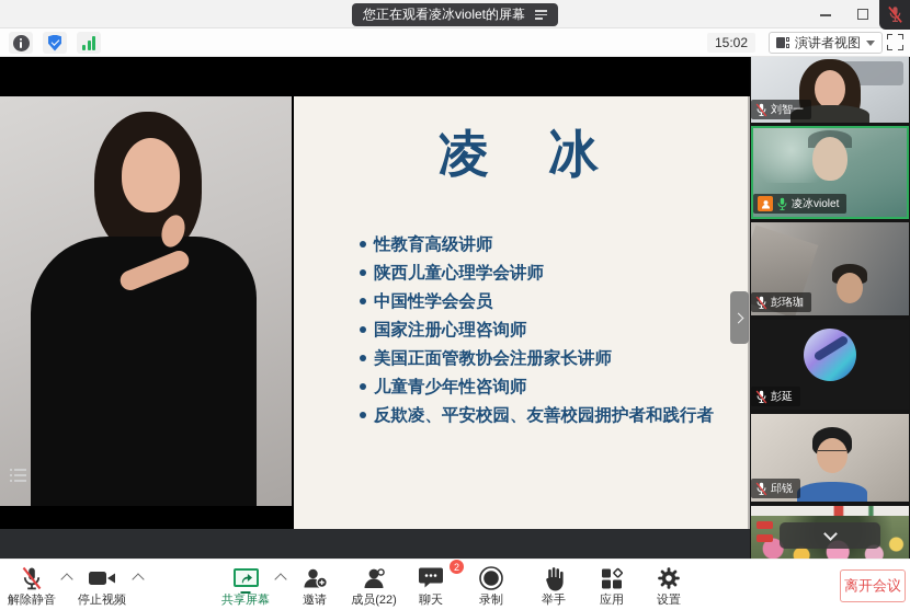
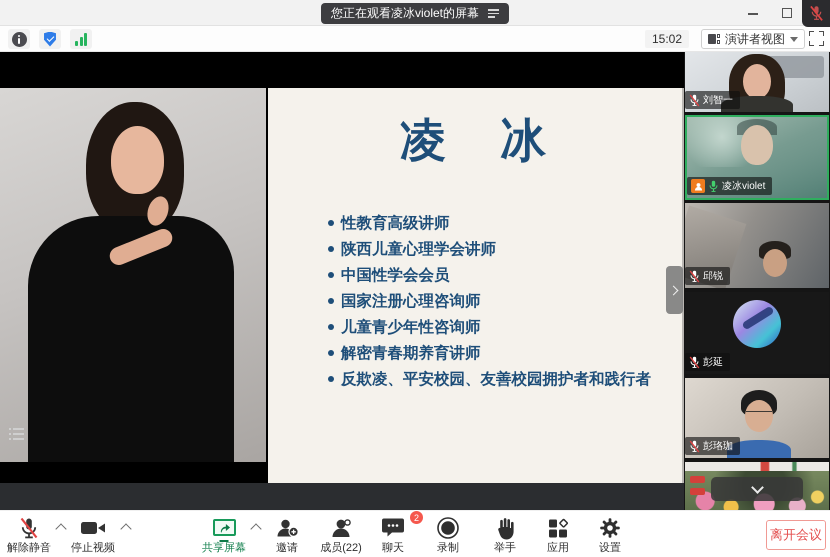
  您正在观看凌冰violet的屏幕
  15:02
  演讲者视图
  凌 冰
  性教育高级讲师
  陕西儿童心理学会讲师
  中国性学会会员
  国家注册心理咨询师
- 美国正面管教协会注册家长讲师
  儿童青少年性咨询师
+ 解密青春期养育讲师
  反欺凌、平安校园、友善校园拥护者和践行者
  刘智一
  凌冰violet
- 彭珞珈
+ 邱锐
  彭延
- 邱锐
+ 彭珞珈
  解除静音
  停止视频
  共享屏幕
  邀请
  成员(22)
  2
  聊天
  录制
  举手
  应用
  设置
  离开会议
